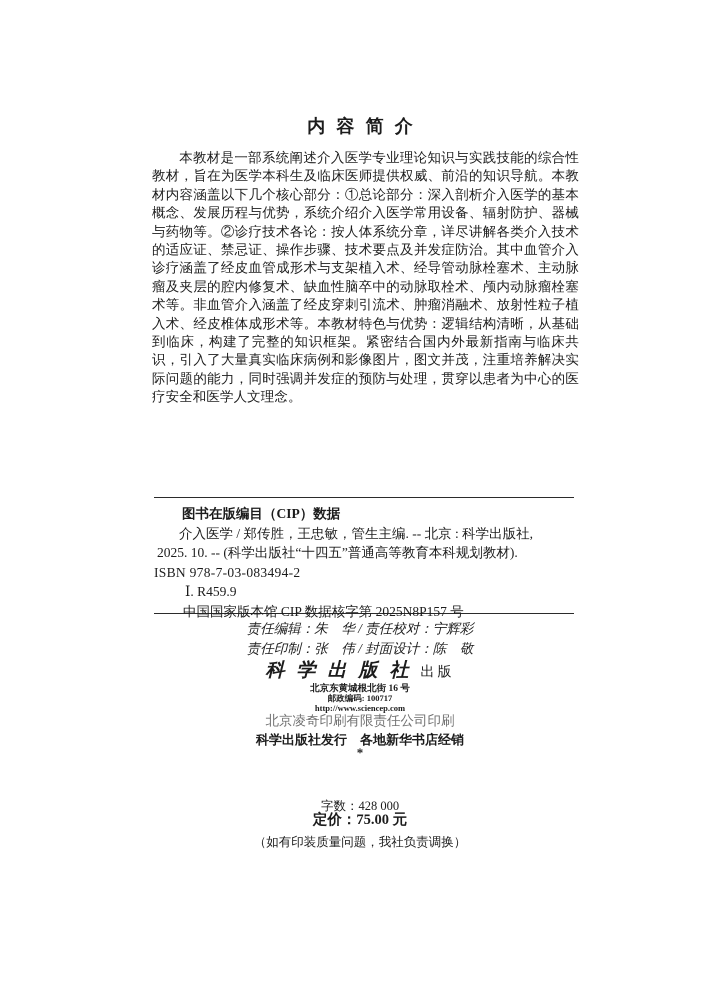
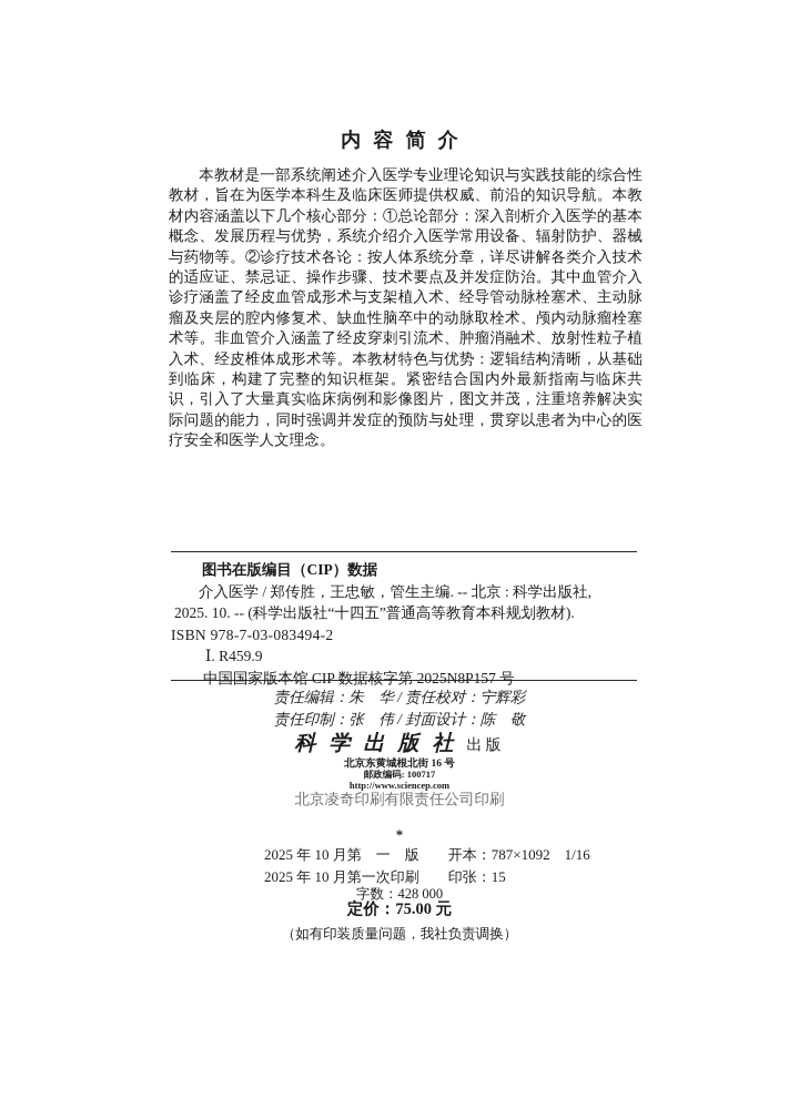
  内容简介
  本教材是一部系统阐述介入医学专业理论知识与实践技能的综合性教材，旨在为医学本科生及临床医师提供权威、前沿的知识导航。本教材内容涵盖以下几个核心部分：①总论部分：深入剖析介入医学的基本概念、发展历程与优势，系统介绍介入医学常用设备、辐射防护、器械与药物等。②诊疗技术各论：按人体系统分章，详尽讲解各类介入技术的适应证、禁忌证、操作步骤、技术要点及并发症防治。其中血管介入诊疗涵盖了经皮血管成形术与支架植入术、经导管动脉栓塞术、主动脉瘤及夹层的腔内修复术、缺血性脑卒中的动脉取栓术、颅内动脉瘤栓塞术等。非血管介入涵盖了经皮穿刺引流术、肿瘤消融术、放射性粒子植入术、经皮椎体成形术等。本教材特色与优势：逻辑结构清晰，从基础到临床，构建了完整的知识框架。紧密结合国内外最新指南与临床共识，引入了大量真实临床病例和影像图片，图文并茂，注重培养解决实际问题的能力，同时强调并发症的预防与处理，贯穿以患者为中心的医疗安全和医学人文理念。
  图书在版编目（CIP）数据
  介入医学 / 郑传胜，王忠敏，管生主编. -- 北京 : 科学出版社,
  2025. 10. -- (科学出版社“十四五”普通高等教育本科规划教材).
  ISBN 978-7-03-083494-2
  Ⅰ. R459.9
  中国国家版本馆 CIP 数据核字第 2025N8P157 号
  责任编辑：朱 华 / 责任校对：宁辉彩
  责任印制：张 伟 / 封面设计：陈 敬
  科学出版社 出版
  北京东黄城根北街 16 号
  邮政编码: 100717
  http://www.sciencep.com
  北京凌奇印刷有限责任公司印刷
- 科学出版社发行 各地新华书店经销
  *
+ 2025 年 10 月第 一 版 开本：787×1092 1/16
+ 2025 年 10 月第一次印刷 印张：15
  字数：428 000
  定价：75.00 元
  （如有印装质量问题，我社负责调换）
